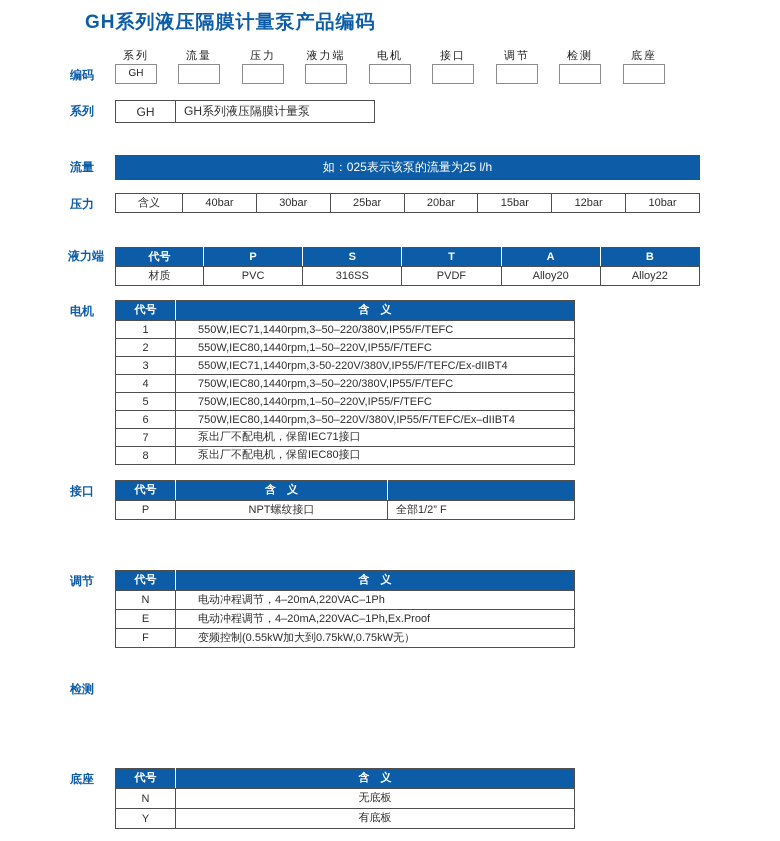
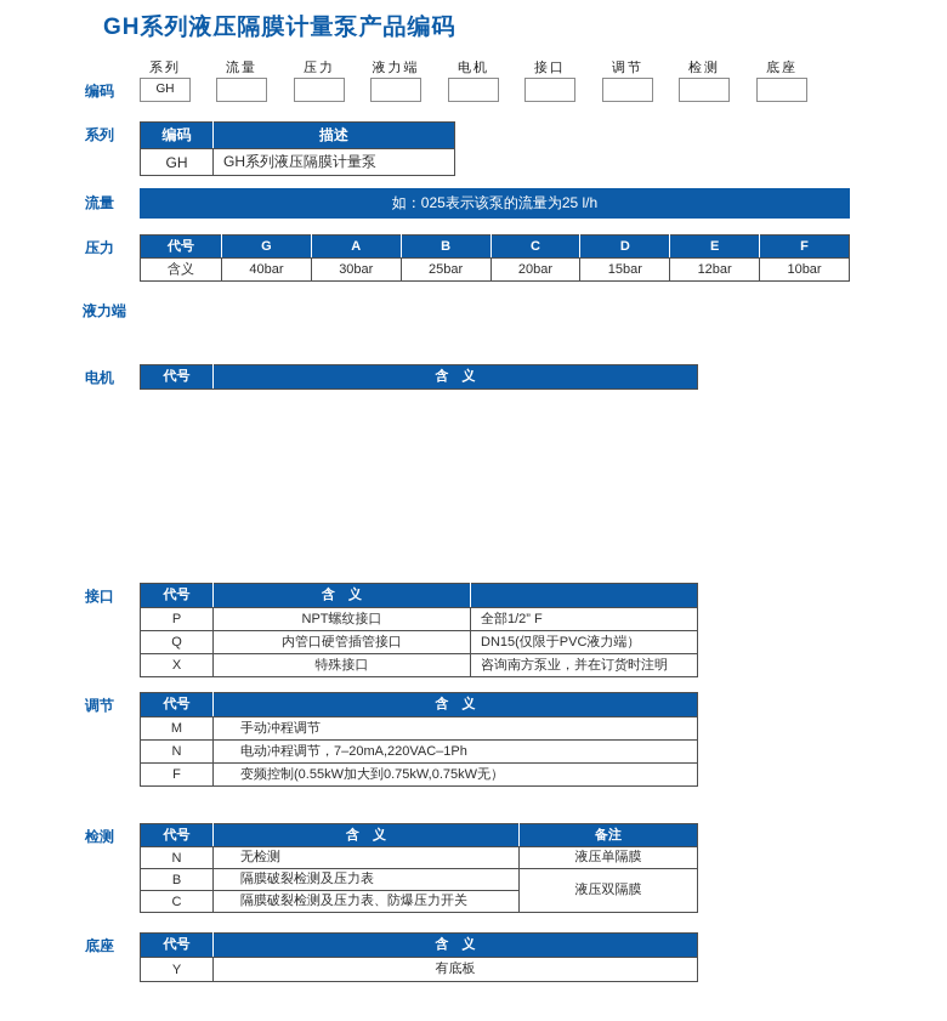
  GH系列液压隔膜计量泵产品编码
  编码
  系列
  流量
  压力
  液力端
  电机
  接口
  调节
  检测
  底座
  GH
  系列
+ 编码	描述
  GH	GH系列液压隔膜计量泵
  流量
  如：025表示该泵的流量为25 l/h
  压力
+ 代号	G	A	B	C	D	E	F
  含义	40bar	30bar	25bar	20bar	15bar	12bar	10bar
  液力端
- 代号	P	S	T	A	B
- 材质	PVC	316SS	PVDF	Alloy20	Alloy22
  电机
  代号	含 义
- 1	550W,IEC71,1440rpm,3–50–220/380V,IP55/F/TEFC
- 2	550W,IEC80,1440rpm,1–50–220V,IP55/F/TEFC
- 3	550W,IEC71,1440rpm,3-50-220V/380V,IP55/F/TEFC/Ex-dIIBT4
- 4	750W,IEC80,1440rpm,3–50–220/380V,IP55/F/TEFC
- 5	750W,IEC80,1440rpm,1–50–220V,IP55/F/TEFC
- 6	750W,IEC80,1440rpm,3–50–220V/380V,IP55/F/TEFC/Ex–dIIBT4
- 7	泵出厂不配电机，保留IEC71接口
- 8	泵出厂不配电机，保留IEC80接口
  接口
  代号	含 义
  P	NPT螺纹接口	全部1/2” F
+ Q	内管口硬管插管接口	DN15(仅限于PVC液力端）
+ X	特殊接口	咨询南方泵业，并在订货时注明
  调节
  代号	含 义
+ M	手动冲程调节
- N	电动冲程调节，4–20mA,220VAC–1Ph
+ N	电动冲程调节，7–20mA,220VAC–1Ph
- E	电动冲程调节，4–20mA,220VAC–1Ph,Ex.Proof
  F	变频控制(0.55kW加大到0.75kW,0.75kW无）
  检测
+ 代号	含 义	备注
+ N	无检测	液压单隔膜
+ B	隔膜破裂检测及压力表	液压双隔膜
+ C	隔膜破裂检测及压力表、防爆压力开关
  底座
  代号	含 义
- N	无底板
  Y	有底板
